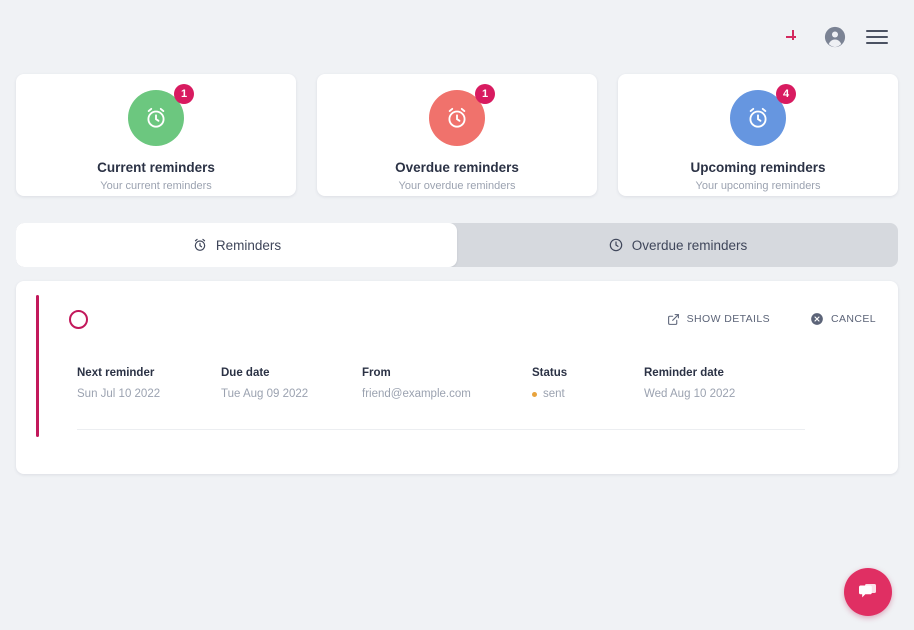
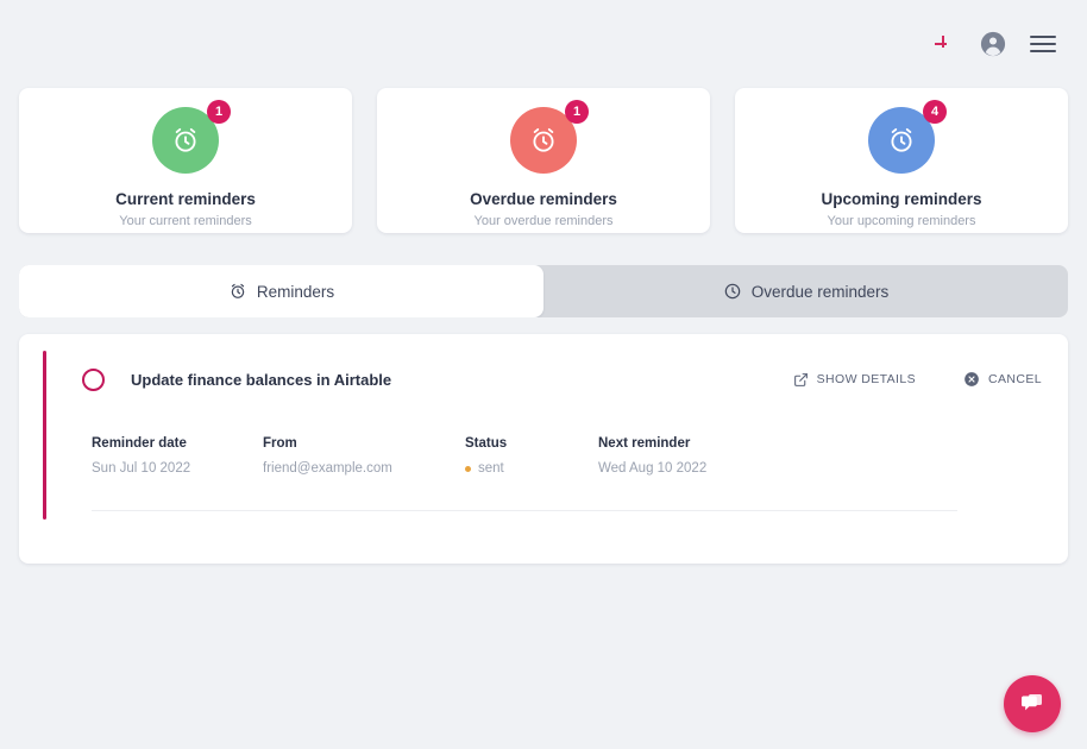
  1
  Current reminders
  Your current reminders
  1
  Overdue reminders
  Your overdue reminders
  4
  Upcoming reminders
  Your upcoming reminders
  Reminders
  Overdue reminders
+ Update finance balances in Airtable
  SHOW DETAILS
  CANCEL
- Next reminder
+ Reminder date
  Sun Jul 10 2022
- Due date
- Tue Aug 09 2022
  From
  friend@example.com
  Status
  sent
- Reminder date
+ Next reminder
  Wed Aug 10 2022
